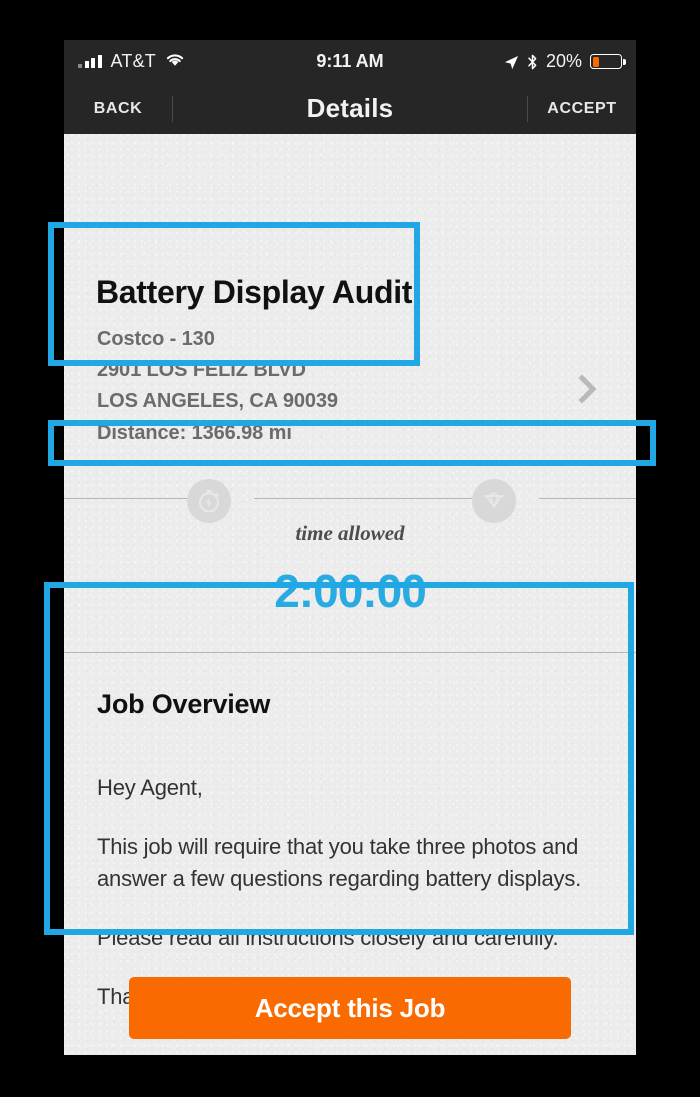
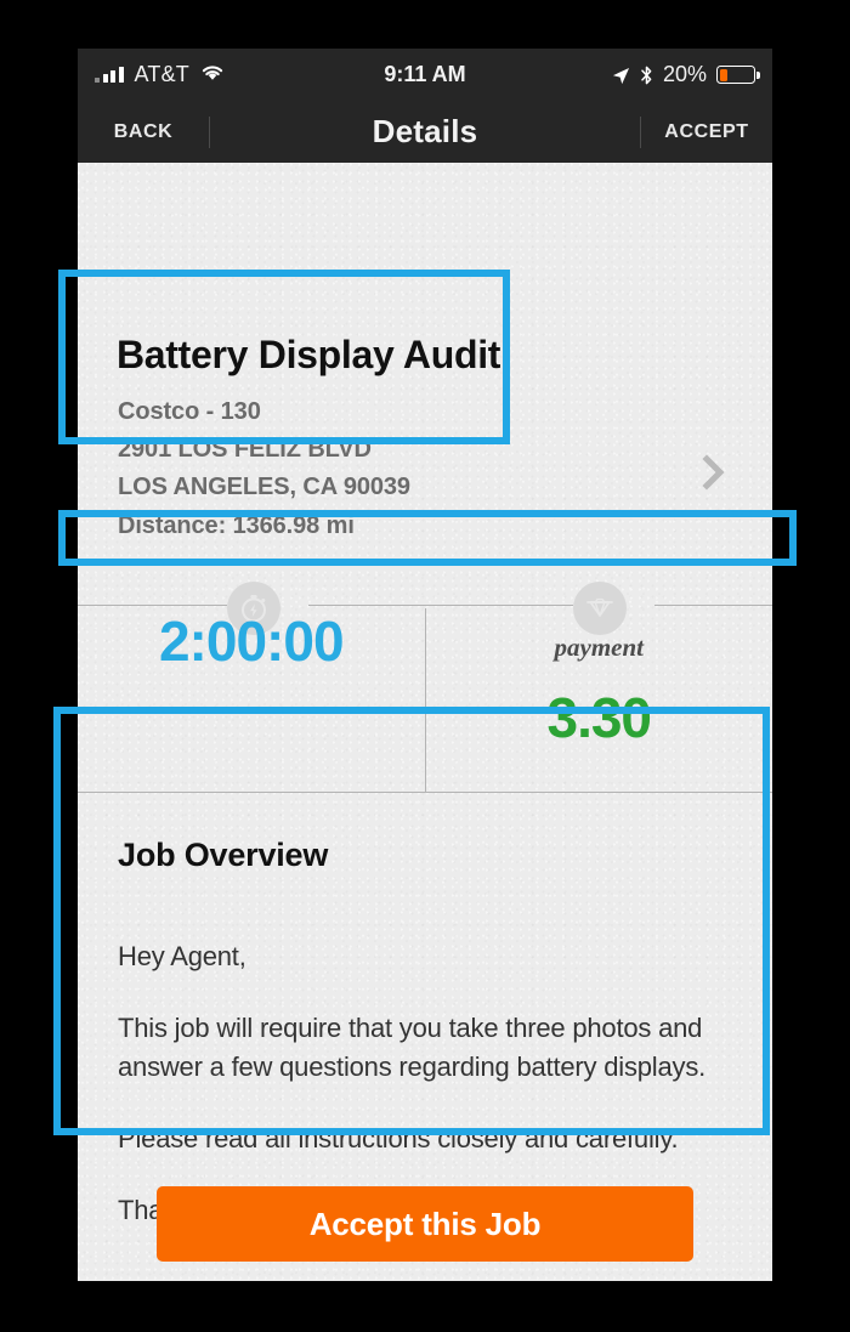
  AT&T
  9:11 AM
  20%
  BACK
  Details
  ACCEPT
  Battery Display Audit
  Costco - 130
  2901 LOS FELIZ BLVD
  LOS ANGELES, CA 90039
  Distance: 1366.98 mi
- time allowed
  2:00:00
+ payment
+ 3.30
  Job Overview
  Hey Agent,
  This job will require that you take three photos and answer a few questions regarding battery displays.
  Please read all instructions closely and carefully.
  Accept this Job
